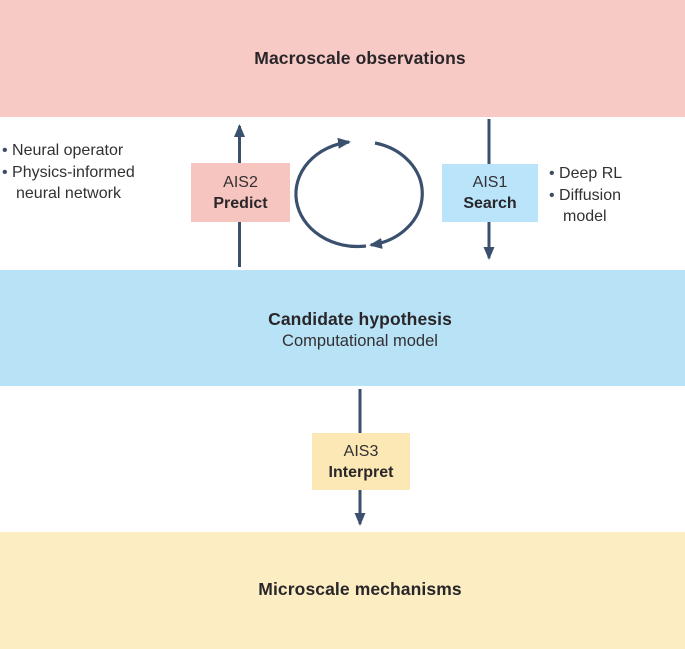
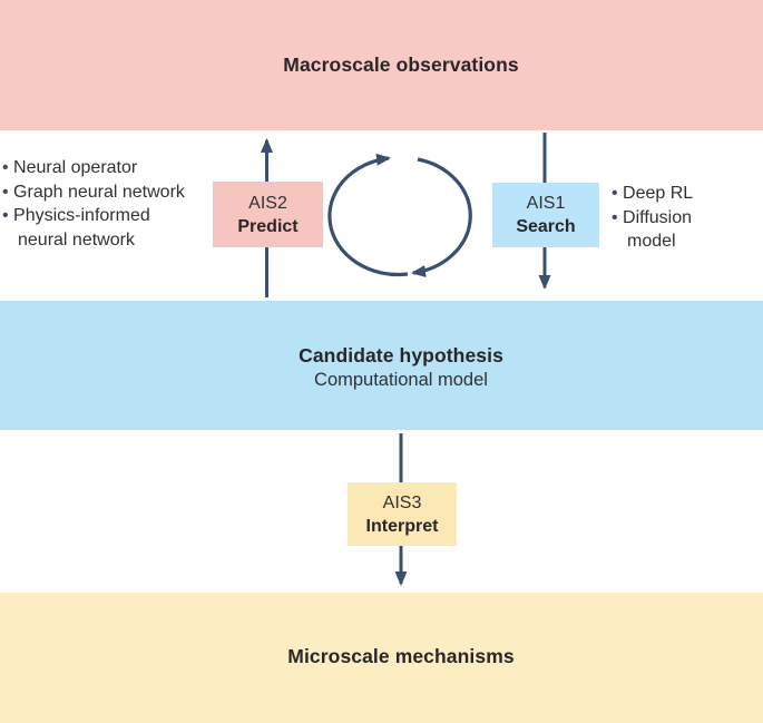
  Macroscale observations
  Candidate hypothesis
  Computational model
  Microscale mechanisms
  AIS2
  Predict
  AIS1
  Search
  AIS3
  Interpret
  Neural operator
+ Graph neural network
  Physics-informed neural network
  Deep RL
  Diffusion model
